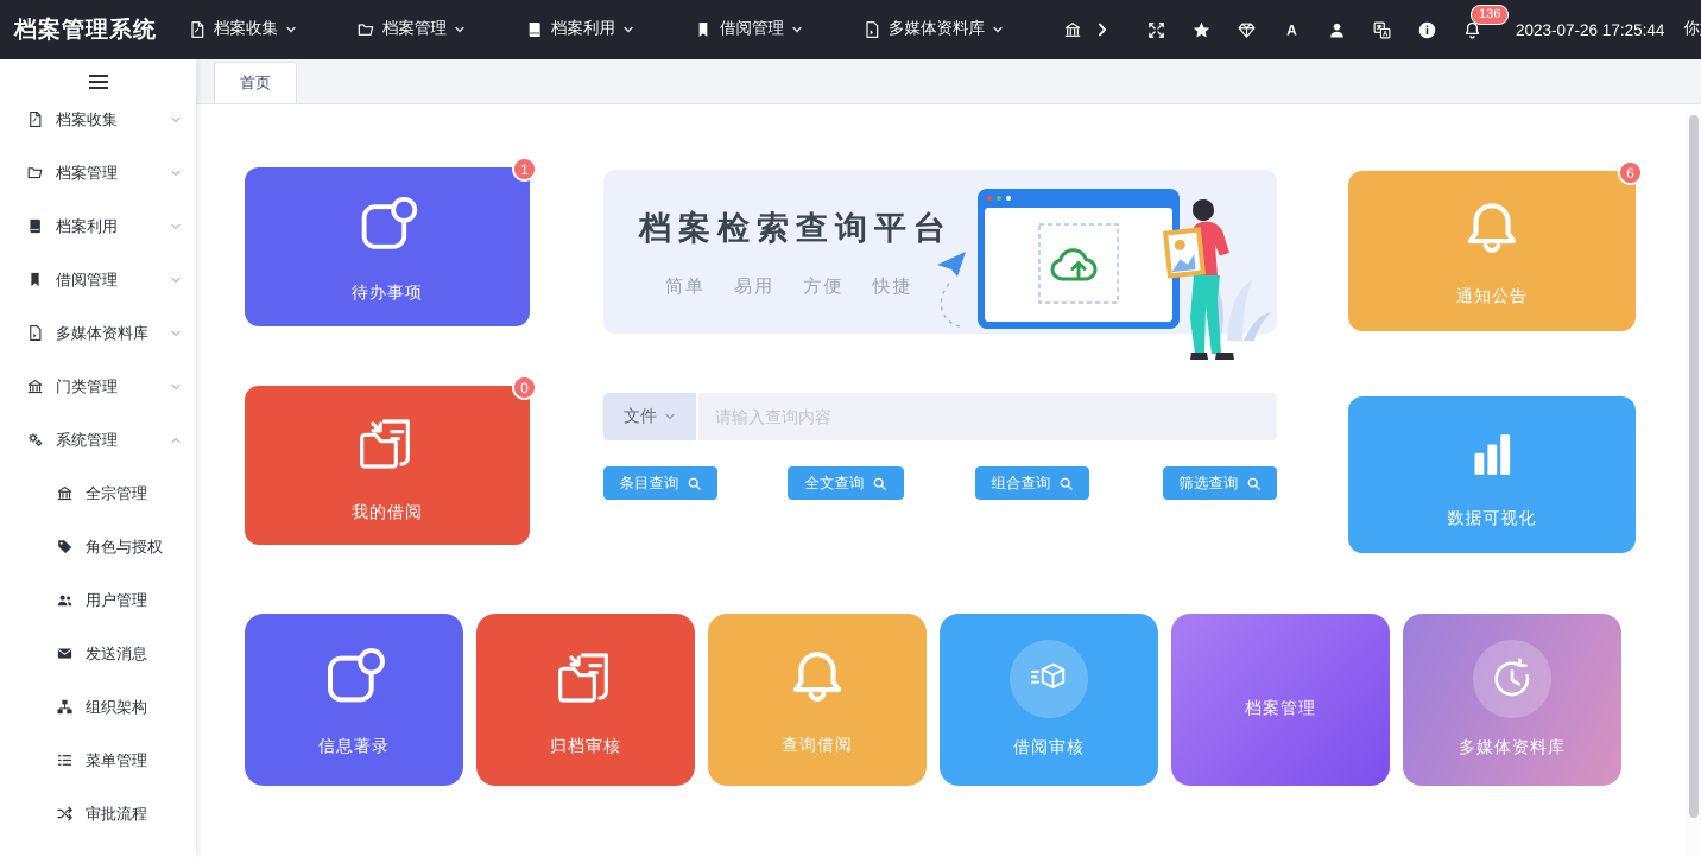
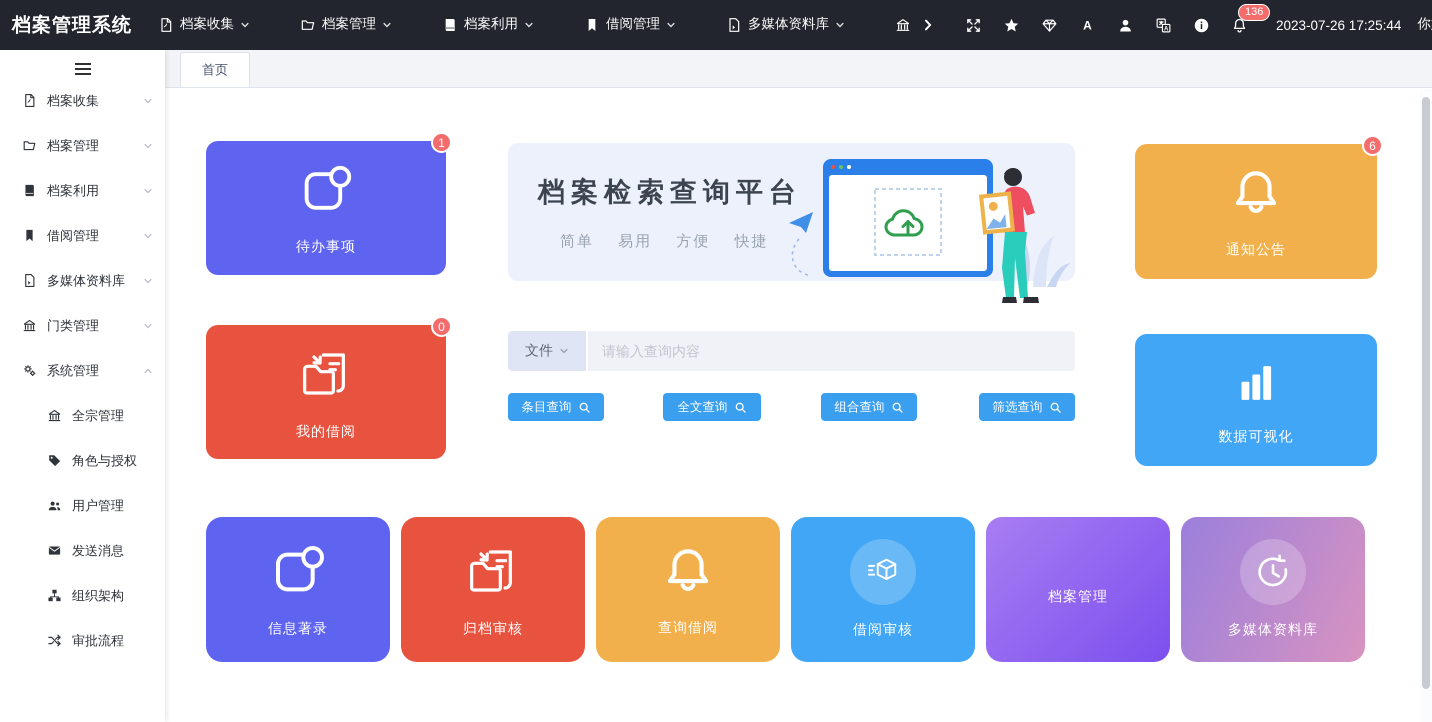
  档案管理系统
  档案收集
  档案管理
  档案利用
  借阅管理
  多媒体资料库
  A
  136
  2023-07-26 17:25:44
  档案收集
  档案管理
  档案利用
  借阅管理
  多媒体资料库
  门类管理
  系统管理
  全宗管理
  角色与授权
  用户管理
  发送消息
  组织架构
- 菜单管理
  审批流程
  首页
  1
  待办事项
  档案检索查询平台
  简单 易用 方便 快捷
  6
  通知公告
  0
  我的借阅
  文件
  请输入查询内容
  条目查询
  全文查询
  组合查询
  筛选查询
  数据可视化
  信息著录
  归档审核
  查询借阅
  借阅审核
  档案管理
  多媒体资料库
